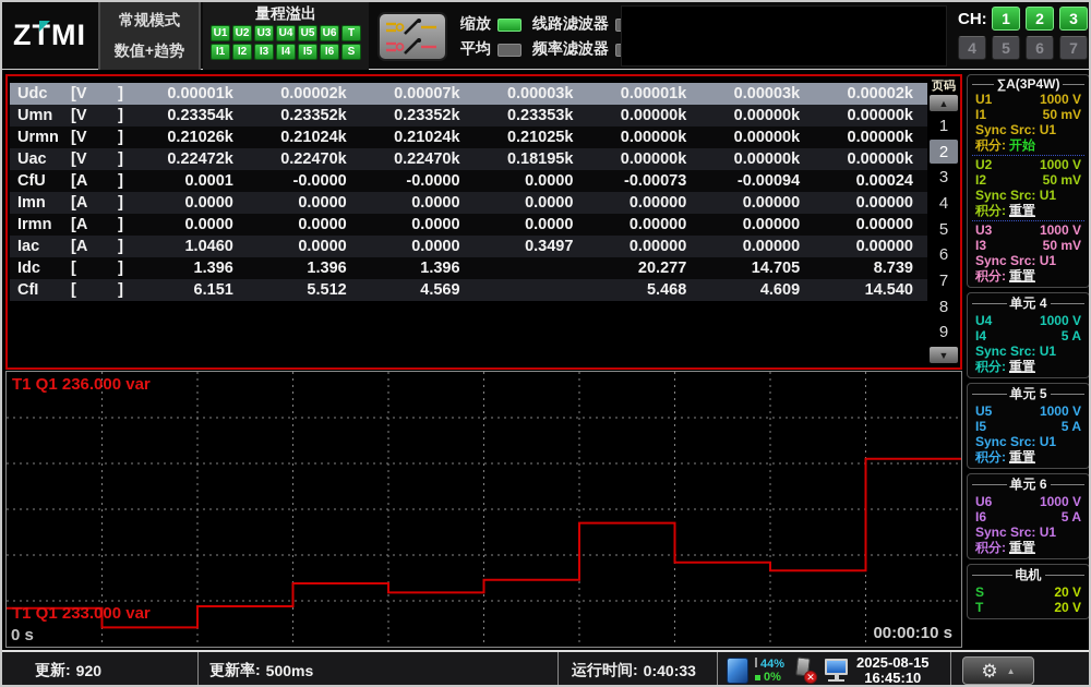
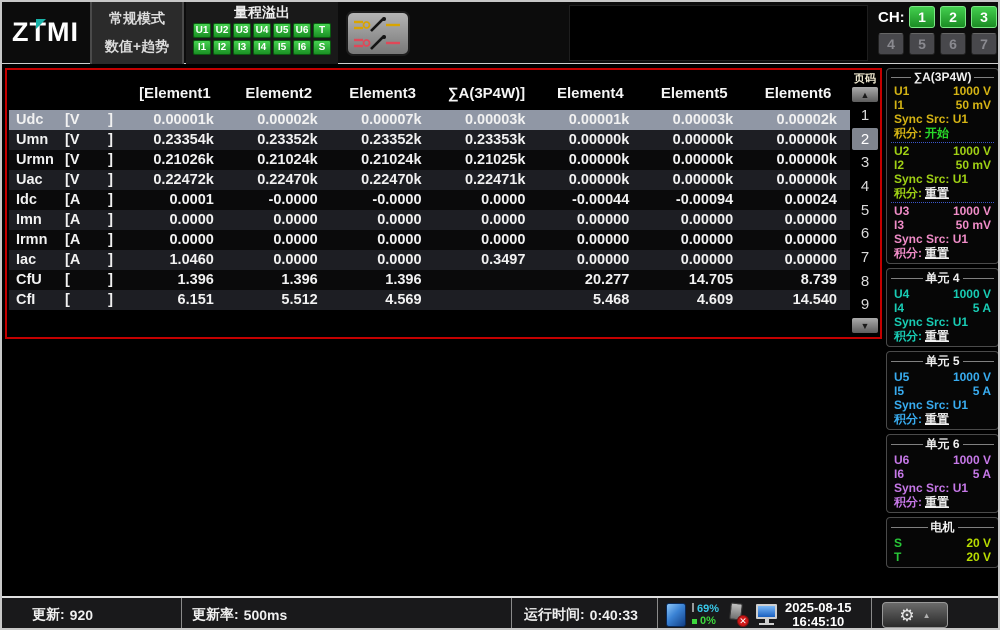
  ZTMI
  常规模式
  数值+趋势
  量程溢出
  U1
  U2
  U3
  U4
  U5
  U6
  T
  I1
  I2
  I3
  I4
  I5
  I6
  S
- 缩放
- 线路滤波器
- 平均
- 频率滤波器
  CH:
  1
  2
  3
  4
  5
  6
  7
+ [Element1
+ Element2
+ Element3
+ ∑A(3P4W)]
+ Element4
+ Element5
+ Element6
  Udc
  [V
  ]
  0.00001k
  0.00002k
  0.00007k
  0.00003k
  0.00001k
  0.00003k
  0.00002k
  Umn
  [V
  ]
  0.23354k
  0.23352k
  0.23352k
  0.23353k
  0.00000k
  0.00000k
  0.00000k
  Urmn
  [V
  ]
  0.21026k
  0.21024k
  0.21024k
  0.21025k
  0.00000k
  0.00000k
  0.00000k
  Uac
  [V
  ]
  0.22472k
  0.22470k
  0.22470k
- 0.18195k
+ 0.22471k
  0.00000k
  0.00000k
  0.00000k
- CfU
+ Idc
  [A
  ]
  0.0001
  -0.0000
  -0.0000
  0.0000
- -0.00073
+ -0.00044
  -0.00094
  0.00024
  Imn
  [A
  ]
  0.0000
  0.0000
  0.0000
  0.0000
  0.00000
  0.00000
  0.00000
  Irmn
  [A
  ]
  0.0000
  0.0000
  0.0000
  0.0000
  0.00000
  0.00000
  0.00000
  Iac
  [A
  ]
  1.0460
  0.0000
  0.0000
  0.3497
  0.00000
  0.00000
  0.00000
- Idc
+ CfU
  [
  ]
  1.396
  1.396
  1.396
  20.277
  14.705
  8.739
  CfI
  [
  ]
  6.151
  5.512
  4.569
  5.468
  4.609
  14.540
  页码
  ▲
  1
  2
  3
  4
  5
  6
  7
  8
  9
  ▼
- T1 Q1 236.000 var
- T1 Q1 233.000 var
- 0 s
- 00:00:10 s
  ∑A(3P4W)
  U1
  1000 V
  I1
  50 mV
  Sync Src: U1
  积分: 开始
  U2
  1000 V
  I2
  50 mV
  Sync Src: U1
  积分: 重置
  U3
  1000 V
  I3
  50 mV
  Sync Src: U1
  积分: 重置
  单元 4
  U4
  1000 V
  I4
  5 A
  Sync Src: U1
  积分: 重置
  单元 5
  U5
  1000 V
  I5
  5 A
  Sync Src: U1
  积分: 重置
  单元 6
  U6
  1000 V
  I6
  5 A
  Sync Src: U1
  积分: 重置
  电机
  S
  20 V
  T
  20 V
  更新:
  920
  更新率:
  500ms
  运行时间:
  0:40:33
- 44%
+ 69%
  0%
  ✕
  2025-08-15
  16:45:10
  ⚙
  ▲
